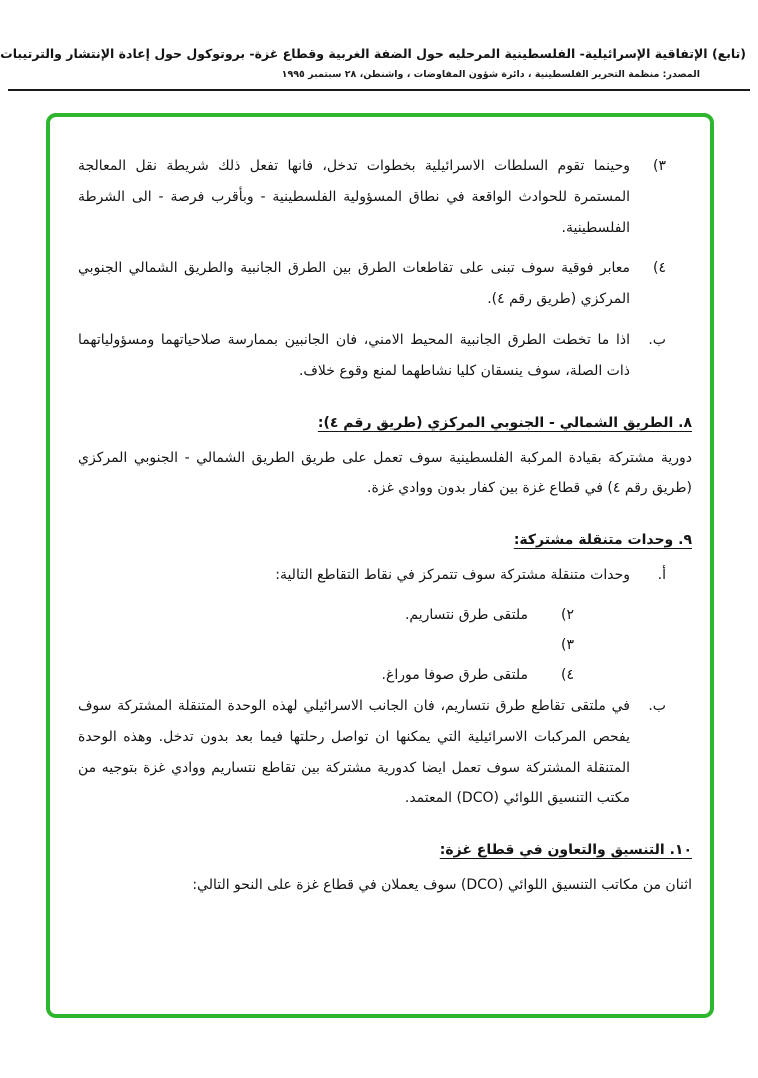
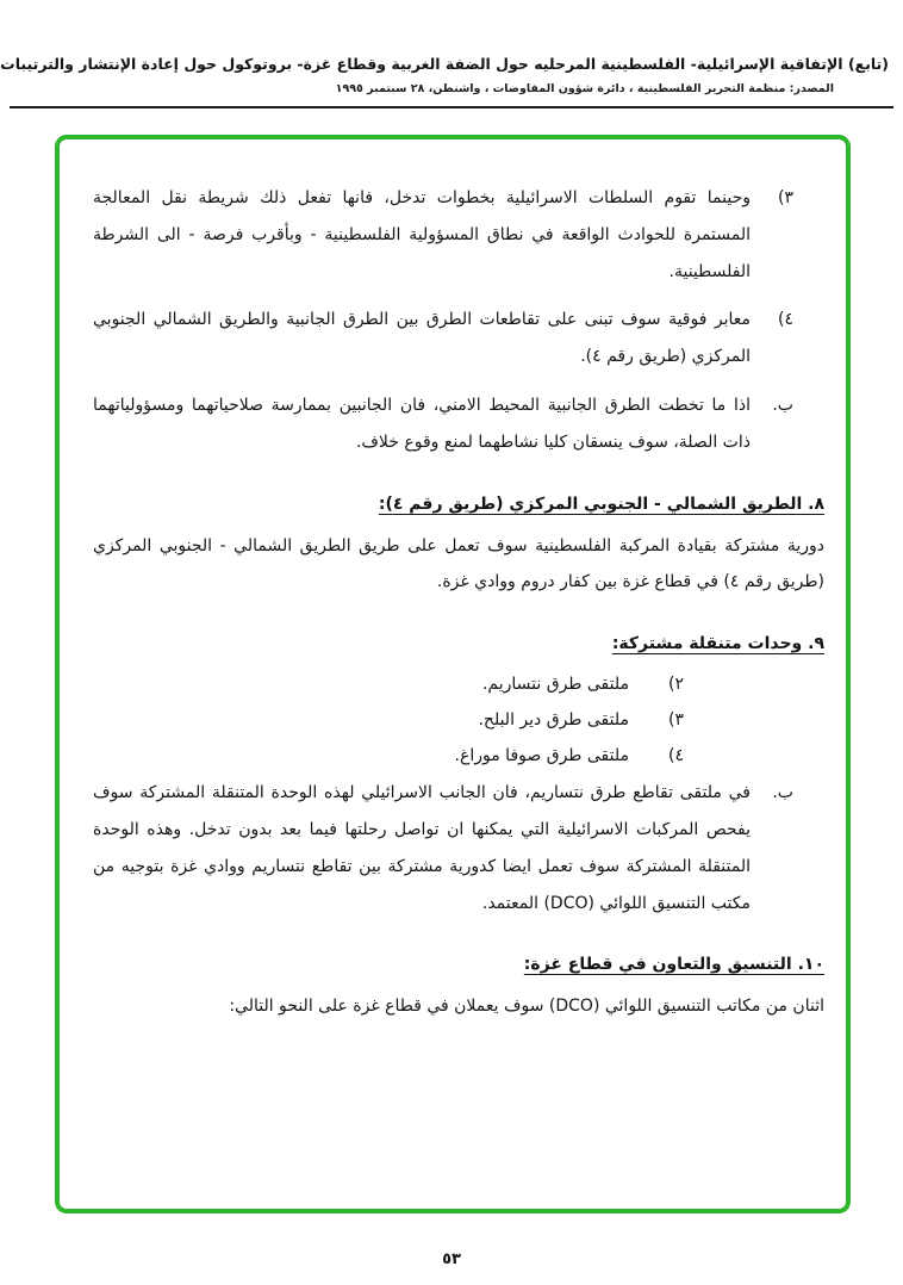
  (تابع) الإتفاقية الإسرائيلية- الفلسطينية المرحليه حول الضفة الغربية وقطاع غزة- بروتوكول حول إعادة الإنتشار والترتيبات
  المصدر: منظمة التحرير الفلسطينية ، دائرة شؤون المفاوضات ، واشنطن، ٢٨ سبتمبر ١٩٩٥
  ٣)
  وحينما تقوم السلطات الاسرائيلية بخطوات تدخل، فانها تفعل ذلك شريطة نقل المعالجة المستمرة للحوادث الواقعة في نطاق المسؤولية الفلسطينية - وبأقرب فرصة - الى الشرطة الفلسطينية.
  ٤)
  معابر فوقية سوف تبنى على تقاطعات الطرق بين الطرق الجانبية والطريق الشمالي الجنوبي المركزي (طريق رقم ٤).
  ب.
  اذا ما تخطت الطرق الجانبية المحيط الامني، فان الجانبين بممارسة صلاحياتهما ومسؤولياتهما ذات الصلة، سوف ينسقان كليا نشاطهما لمنع وقوع خلاف.
  ٨. الطريق الشمالي - الجنوبي المركزي (طريق رقم ٤):
- دورية مشتركة بقيادة المركبة الفلسطينية سوف تعمل على طريق الطريق الشمالي - الجنوبي المركزي (طريق رقم ٤) في قطاع غزة بين كفار بدون ووادي غزة.
+ دورية مشتركة بقيادة المركبة الفلسطينية سوف تعمل على طريق الطريق الشمالي - الجنوبي المركزي (طريق رقم ٤) في قطاع غزة بين كفار دروم ووادي غزة.
  ٩. وحدات متنقلة مشتركة:
- أ.
- وحدات متنقلة مشتركة سوف تتمركز في نقاط التقاطع التالية:
  ٢)
  ملتقى طرق نتساريم.
  ٣)
+ ملتقى طرق دير البلح.
  ٤)
  ملتقى طرق صوفا موراغ.
  ب.
  في ملتقى تقاطع طرق نتساريم، فان الجانب الاسرائيلي لهذه الوحدة المتنقلة المشتركة سوف يفحص المركبات الاسرائيلية التي يمكنها ان تواصل رحلتها فيما بعد بدون تدخل. وهذه الوحدة المتنقلة المشتركة سوف تعمل ايضا كدورية مشتركة بين تقاطع نتساريم ووادي غزة بتوجيه من مكتب التنسيق اللوائي (DCO) المعتمد.
  ١٠. التنسيق والتعاون في قطاع غزة:
  اثنان من مكاتب التنسيق اللوائي (DCO) سوف يعملان في قطاع غزة على النحو التالي:
+ ٥٣
